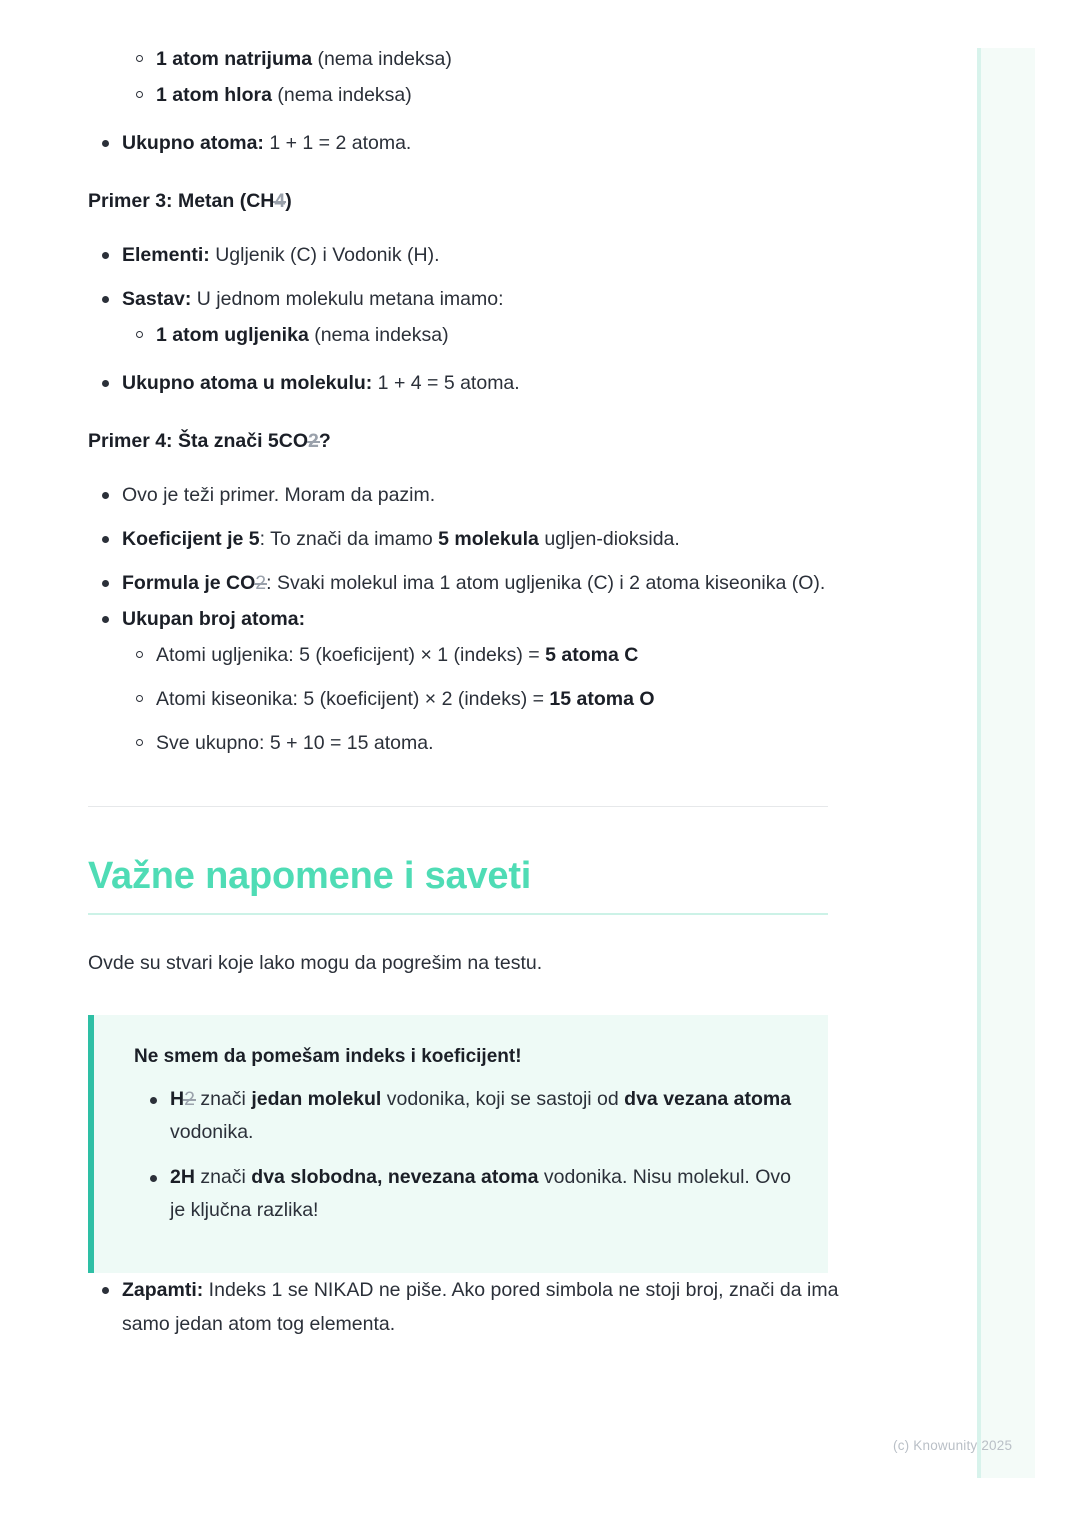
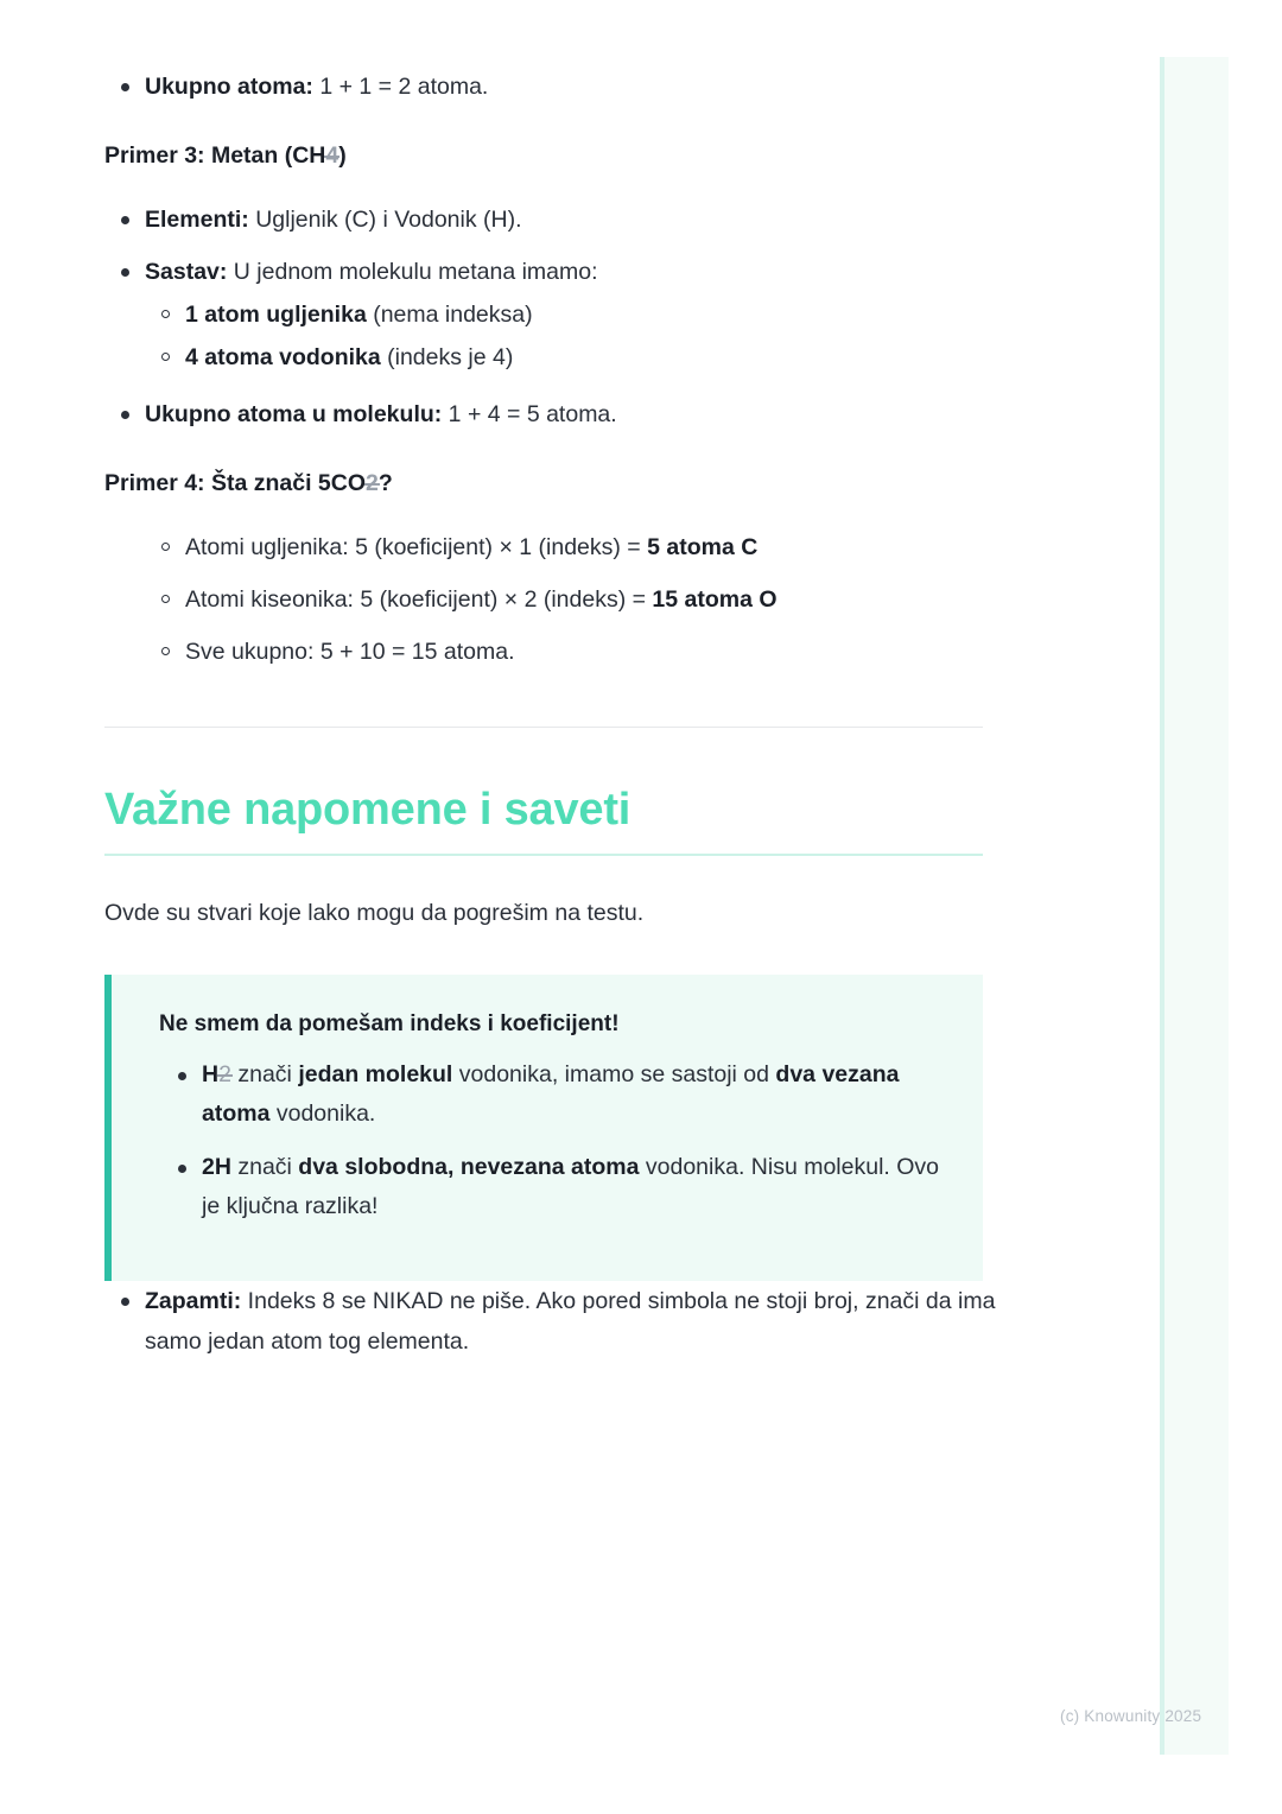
- 1 atom natrijuma (nema indeksa)
- 1 atom hlora (nema indeksa)
  Ukupno atoma: 1 + 1 = 2 atoma.
  Primer 3: Metan (CH4)
  Elementi: Ugljenik (C) i Vodonik (H).
  Sastav: U jednom molekulu metana imamo:
  1 atom ugljenika (nema indeksa)
+ 4 atoma vodonika (indeks je 4)
  Ukupno atoma u molekulu: 1 + 4 = 5 atoma.
  Primer 4: Šta znači 5CO2?
- Ovo je teži primer. Moram da pazim.
- Koeficijent je 5: To znači da imamo 5 molekula ugljen-dioksida.
- Formula je CO2: Svaki molekul ima 1 atom ugljenika (C) i 2 atoma kiseonika (O).
- Ukupan broj atoma:
  Atomi ugljenika: 5 (koeficijent) × 1 (indeks) = 5 atoma C
  Atomi kiseonika: 5 (koeficijent) × 2 (indeks) = 15 atoma O
  Sve ukupno: 5 + 10 = 15 atoma.
  Važne napomene i saveti
  Ovde su stvari koje lako mogu da pogrešim na testu.
  Ne smem da pomešam indeks i koeficijent!
- H2 znači jedan molekul vodonika, koji se sastoji od dva vezana atoma vodonika.
+ H2 znači jedan molekul vodonika, imamo se sastoji od dva vezana atoma vodonika.
  2H znači dva slobodna, nevezana atoma vodonika. Nisu molekul. Ovo je ključna razlika!
- Zapamti: Indeks 1 se NIKAD ne piše. Ako pored simbola ne stoji broj, znači da ima samo jedan atom tog elementa.
+ Zapamti: Indeks 8 se NIKAD ne piše. Ako pored simbola ne stoji broj, znači da ima samo jedan atom tog elementa.
  (c) Knowunity 2025
